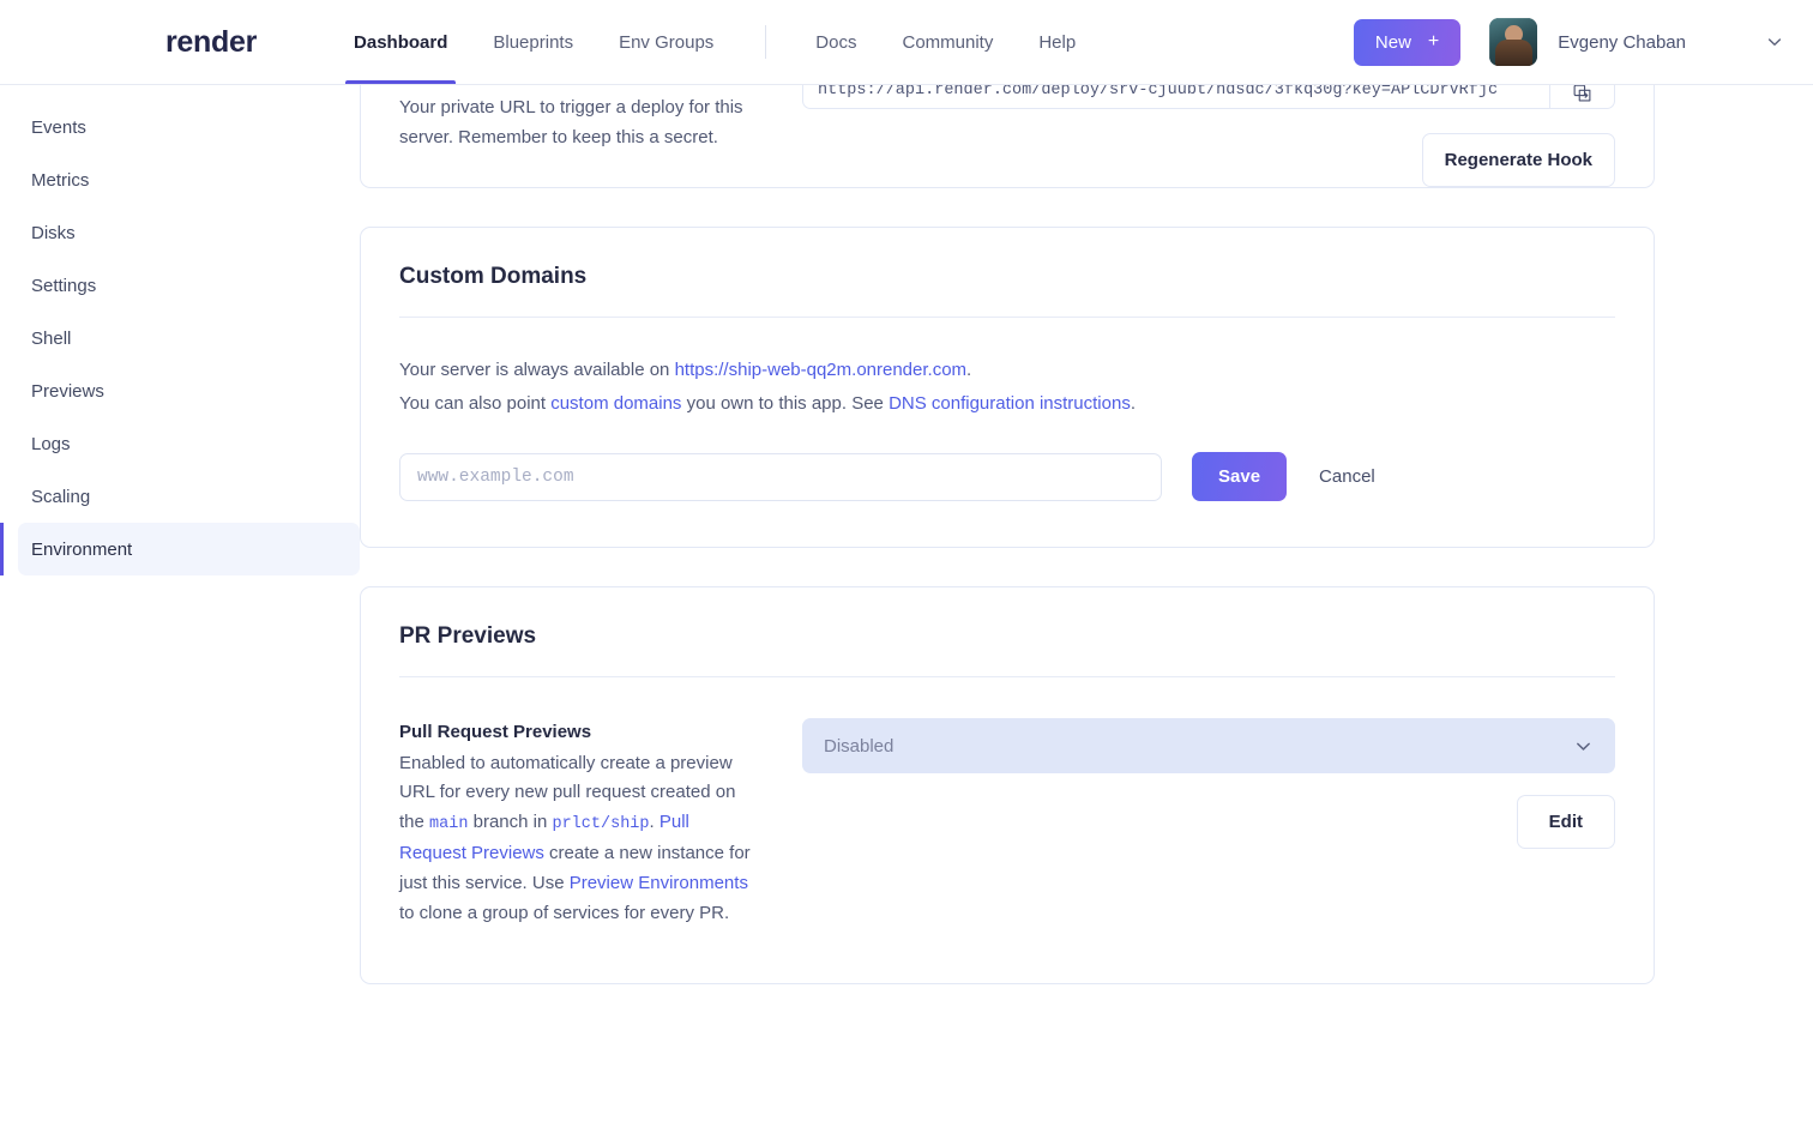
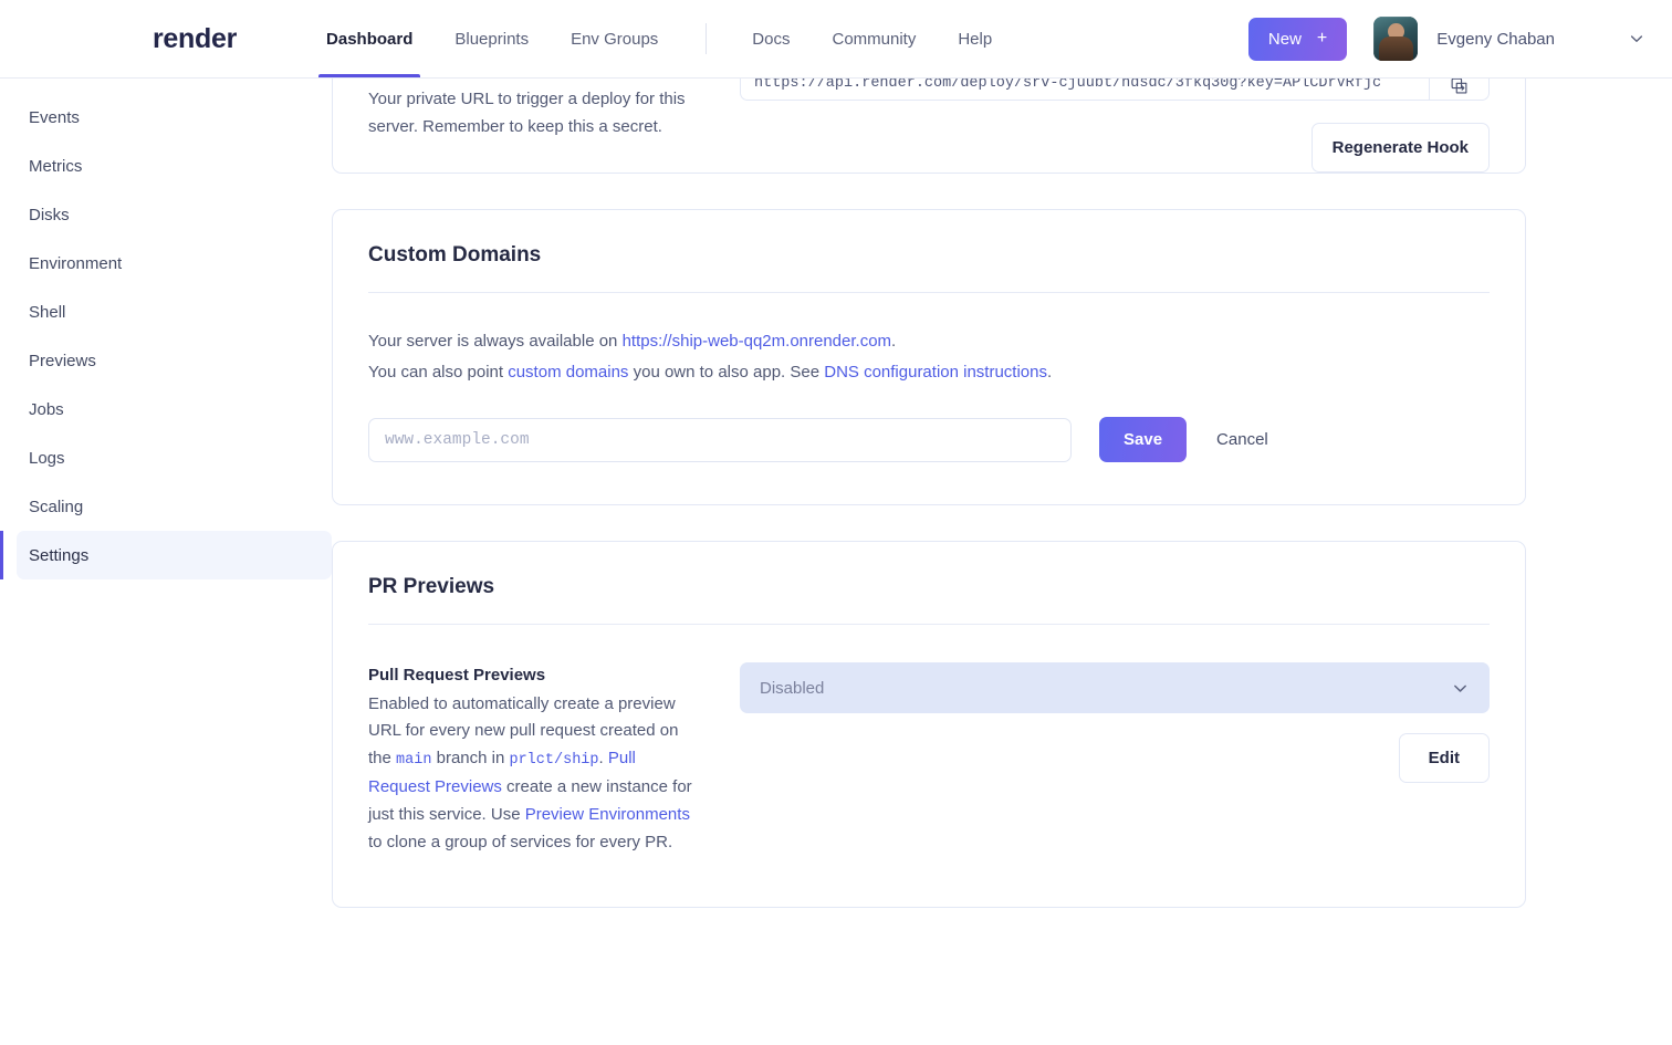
  render
  Dashboard
  Blueprints
  Env Groups
  Docs
  Community
  Help
  New
  +
  Evgeny Chaban
  Events
  Metrics
  Disks
- Settings
+ Environment
  Shell
  Previews
+ Jobs
  Logs
  Scaling
- Environment
+ Settings
  Your private URL to trigger a deploy for this server. Remember to keep this a secret.
  https://api.render.com/deploy/srv-cjuubt/hdsdc/3fkq30g?key=APlCDrVRfjc
  Regenerate Hook
  Custom Domains
  Your server is always available on https://ship-web-qq2m.onrender.com.
- You can also point custom domains you own to this app. See DNS configuration instructions.
+ You can also point custom domains you own to also app. See DNS configuration instructions.
  www.example.com
  Save
  Cancel
  PR Previews
  Pull Request Previews
  Enabled to automatically create a preview URL for every new pull request created on the main branch in prlct/ship. Pull Request Previews create a new instance for just this service. Use Preview Environments to clone a group of services for every PR.
  Disabled
  Edit
